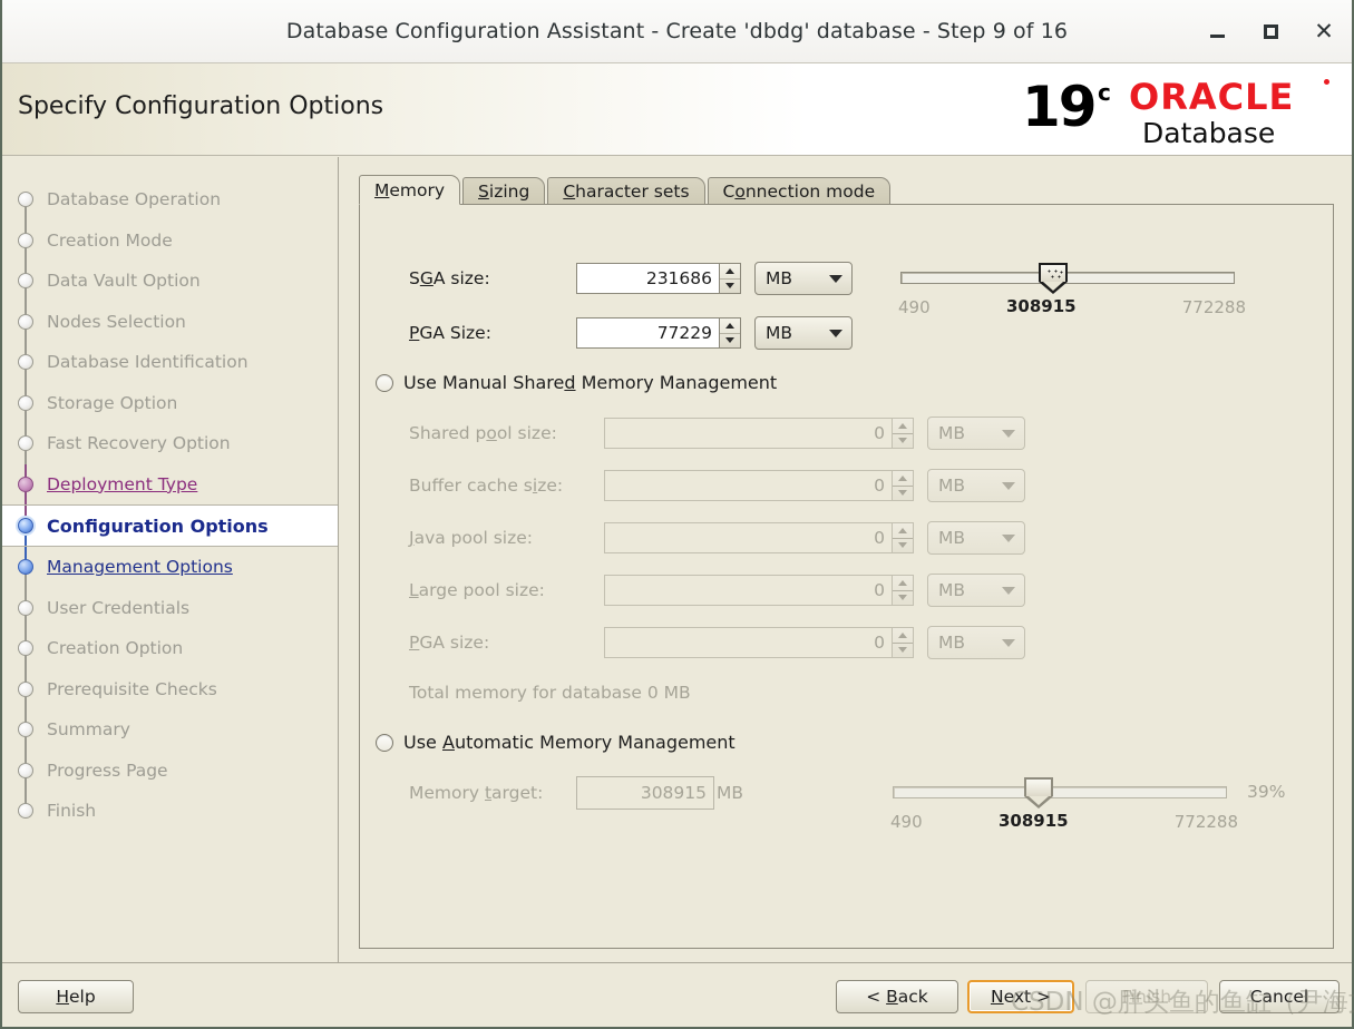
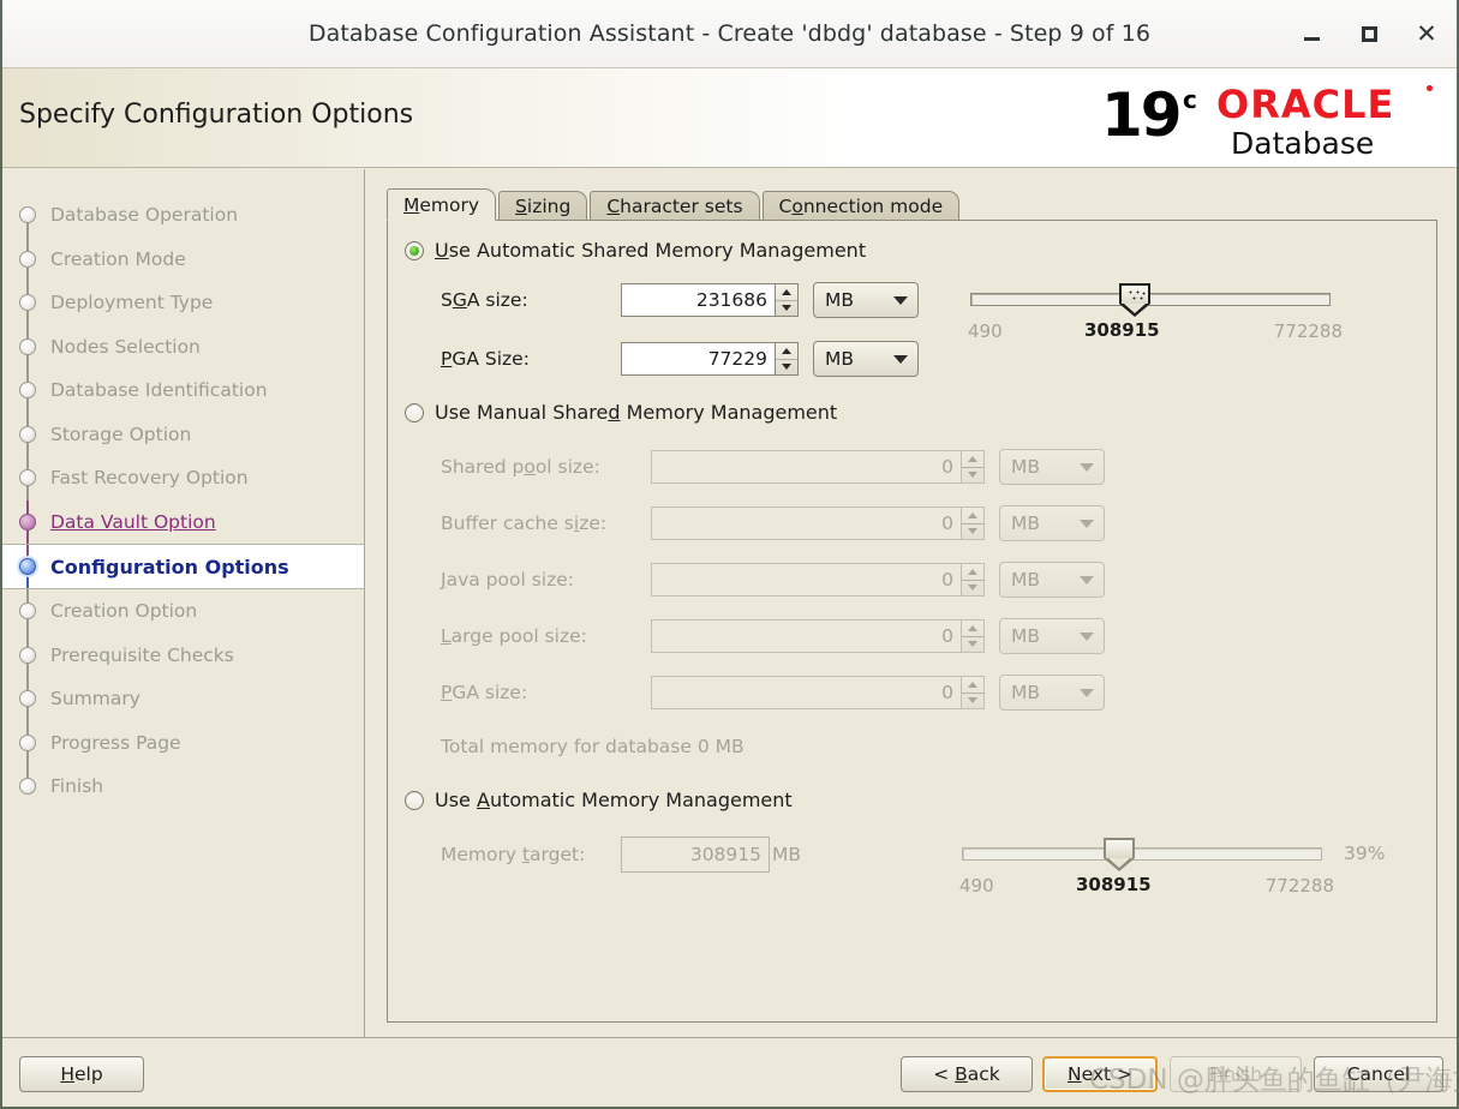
  Database Configuration Assistant - Create 'dbdg' database - Step 9 of 16
  ✕
  Specify Configuration Options
  19
  c
  ORACLE
  Database
  Database Operation
  Creation Mode
- Data Vault Option
+ Deployment Type
  Nodes Selection
  Database Identification
  Storage Option
  Fast Recovery Option
- Deployment Type
+ Data Vault Option
  Configuration Options
- Management Options
- User Credentials
  Creation Option
  Prerequisite Checks
  Summary
  Progress Page
  Finish
  Memory
  Sizing
  Character sets
  Connection mode
+ Use Automatic Shared Memory Management
  SGA size:
  231686
  MB
  PGA Size:
  77229
  MB
  490
  308915
  772288
  Use Manual Shared Memory Management
  Shared pool size:
  0
  MB
  Buffer cache size:
  0
  MB
  Java pool size:
  0
  MB
  Large pool size:
  0
  MB
  PGA size:
  0
  MB
  Total memory for database 0 MB
  Use Automatic Memory Management
  Memory target:
  308915
  MB
  490
  308915
  772288
  39%
  Help
  < Back
  Next >
  Finish
  Cancel
  CSDN @胖头鱼的鱼缸（尹海
